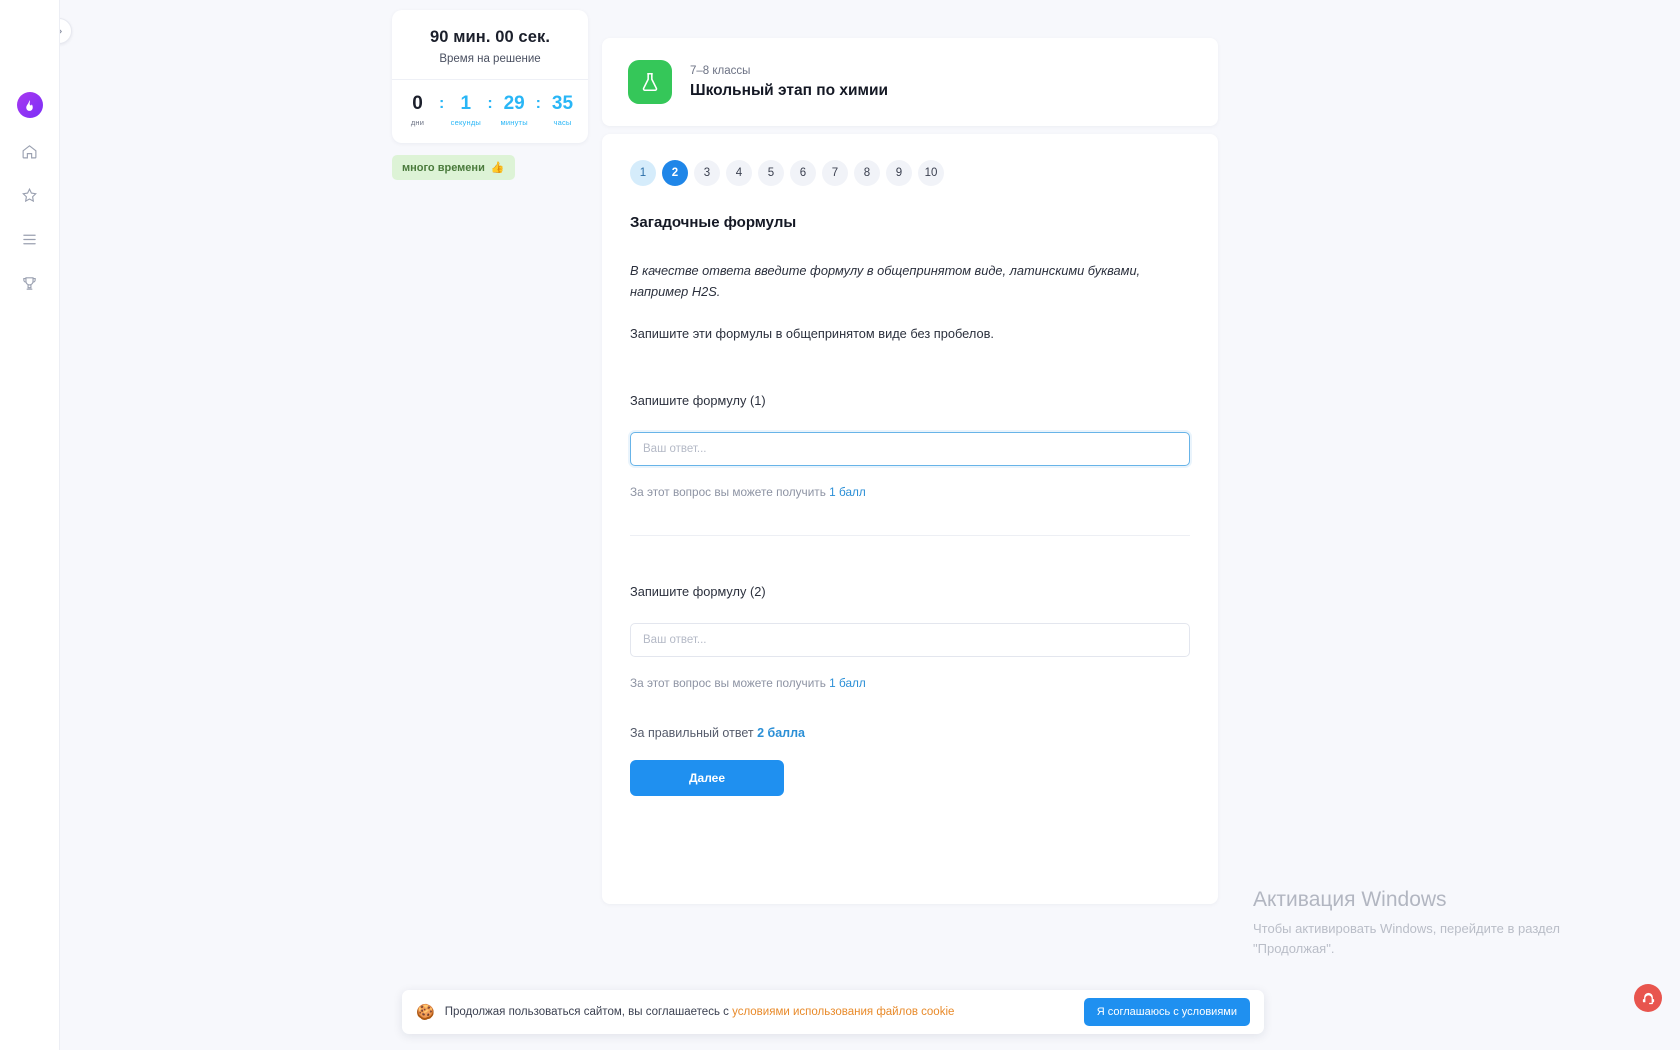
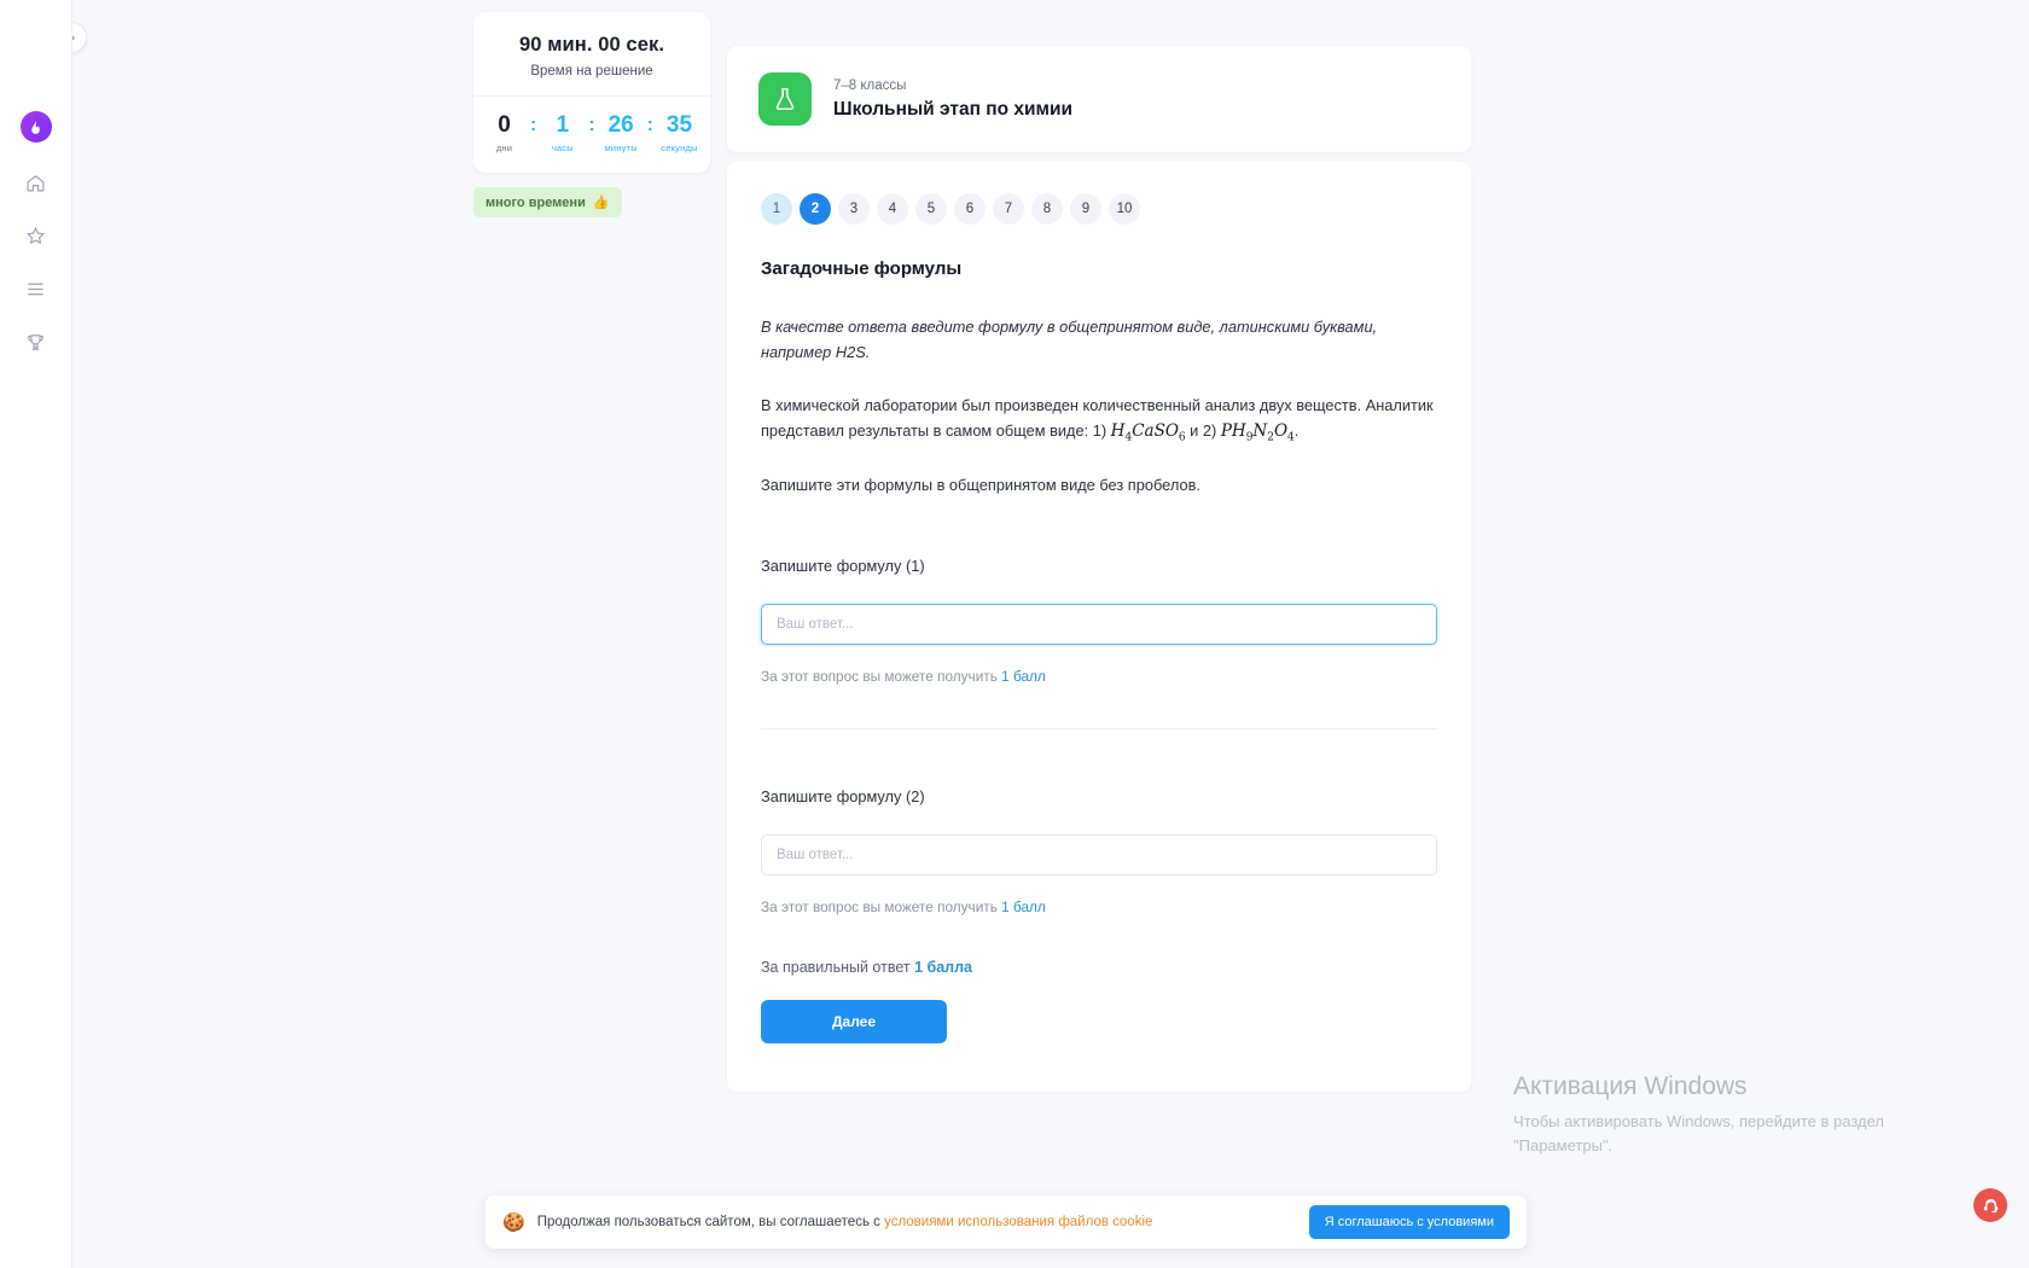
  90 мин. 00 сек.
  Время на решение
  0
  дни
  :
  1
- секунды
+ часы
  :
- 29
+ 26
  минуты
  :
  35
- часы
+ секунды
  много времени
  👍
  7–8 классы
  Школьный этап по химии
  1
  2
  3
  4
  5
  6
  7
  8
  9
  10
  Загадочные формулы
  В качестве ответа введите формулу в общепринятом виде, латинскими буквами, например H2S.
+ В химической лаборатории был произведен количественный анализ двух веществ. Аналитик представил результаты в самом общем виде: 1) H4CaSO6 и 2) PH9N2O4.
  Запишите эти формулы в общепринятом виде без пробелов.
  Запишите формулу (1)
  Ваш ответ...
  За этот вопрос вы можете получить 1 балл
  Запишите формулу (2)
  Ваш ответ...
  За этот вопрос вы можете получить 1 балл
- За правильный ответ 2 балла
+ За правильный ответ 1 балла
  Далее
  Активация Windows
- Чтобы активировать Windows, перейдите в раздел "Продолжая".
+ Чтобы активировать Windows, перейдите в раздел "Параметры".
  🍪
  Продолжая пользоваться сайтом, вы соглашаетесь с условиями использования файлов cookie
  Я соглашаюсь с условиями
